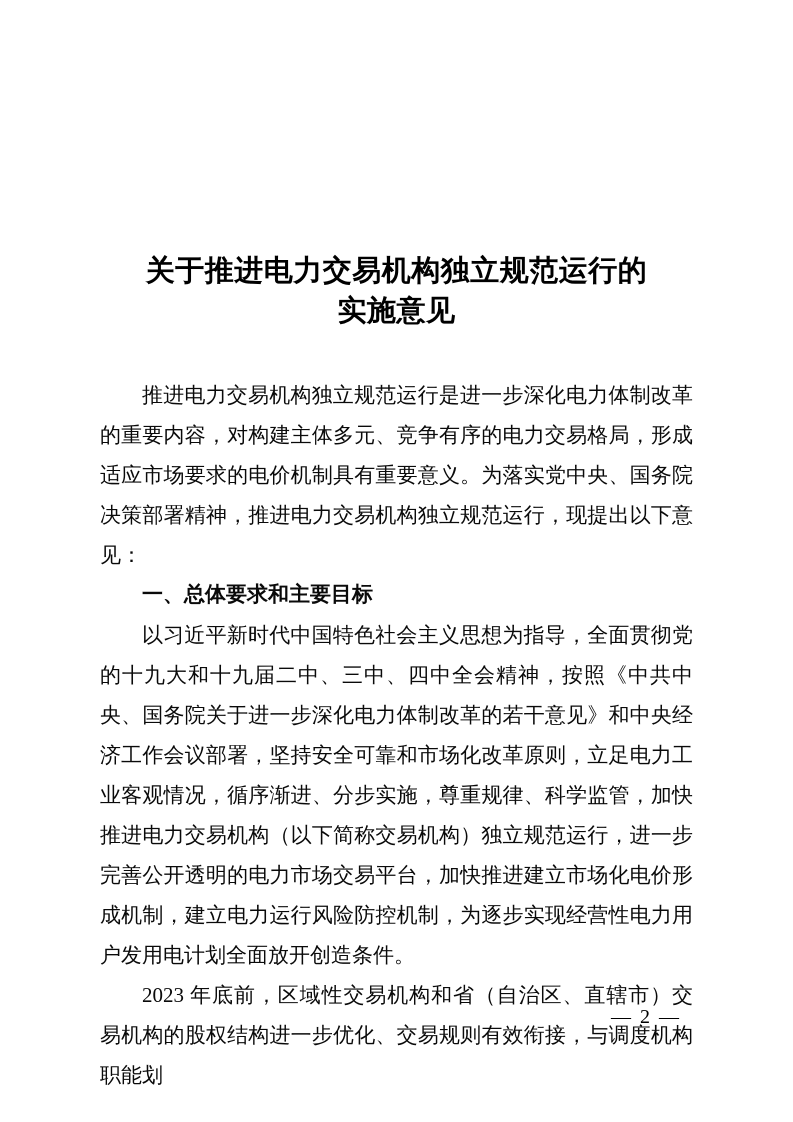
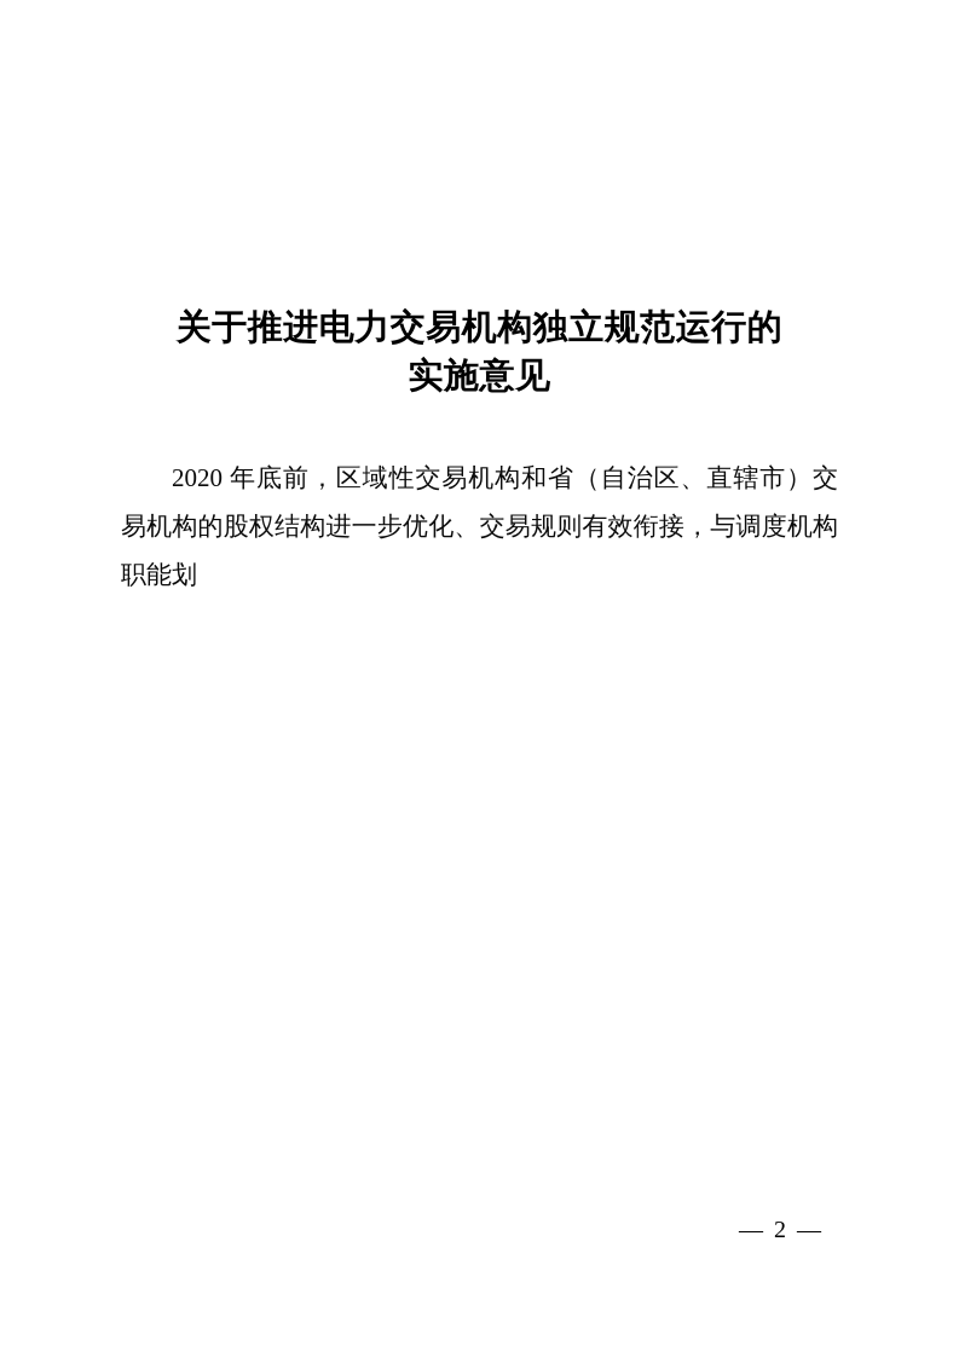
  关于推进电力交易机构独立规范运行的
  实施意见
- 推进电力交易机构独立规范运行是进一步深化电力体制改革的重要内容，对构建主体多元、竞争有序的电力交易格局，形成适应市场要求的电价机制具有重要意义。为落实党中央、国务院决策部署精神，推进电力交易机构独立规范运行，现提出以下意见：
- 一、总体要求和主要目标
- 以习近平新时代中国特色社会主义思想为指导，全面贯彻党的十九大和十九届二中、三中、四中全会精神，按照《中共中央、国务院关于进一步深化电力体制改革的若干意见》和中央经济工作会议部署，坚持安全可靠和市场化改革原则，立足电力工业客观情况，循序渐进、分步实施，尊重规律、科学监管，加快推进电力交易机构（以下简称交易机构）独立规范运行，进一步完善公开透明的电力市场交易平台，加快推进建立市场化电价形成机制，建立电力运行风险防控机制，为逐步实现经营性电力用户发用电计划全面放开创造条件。
- 2023 年底前，区域性交易机构和省（自治区、直辖市）交易机构的股权结构进一步优化、交易规则有效衔接，与调度机构职能划
+ 2020 年底前，区域性交易机构和省（自治区、直辖市）交易机构的股权结构进一步优化、交易规则有效衔接，与调度机构职能划
  — 2 —
